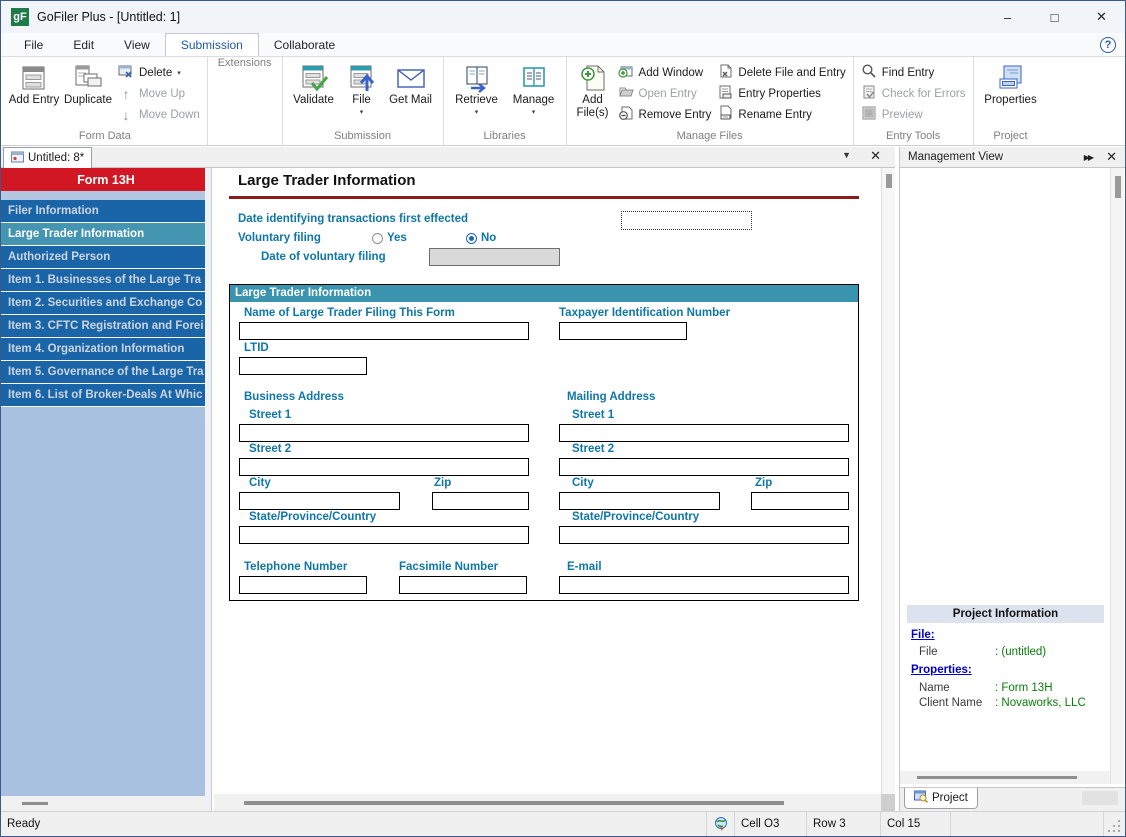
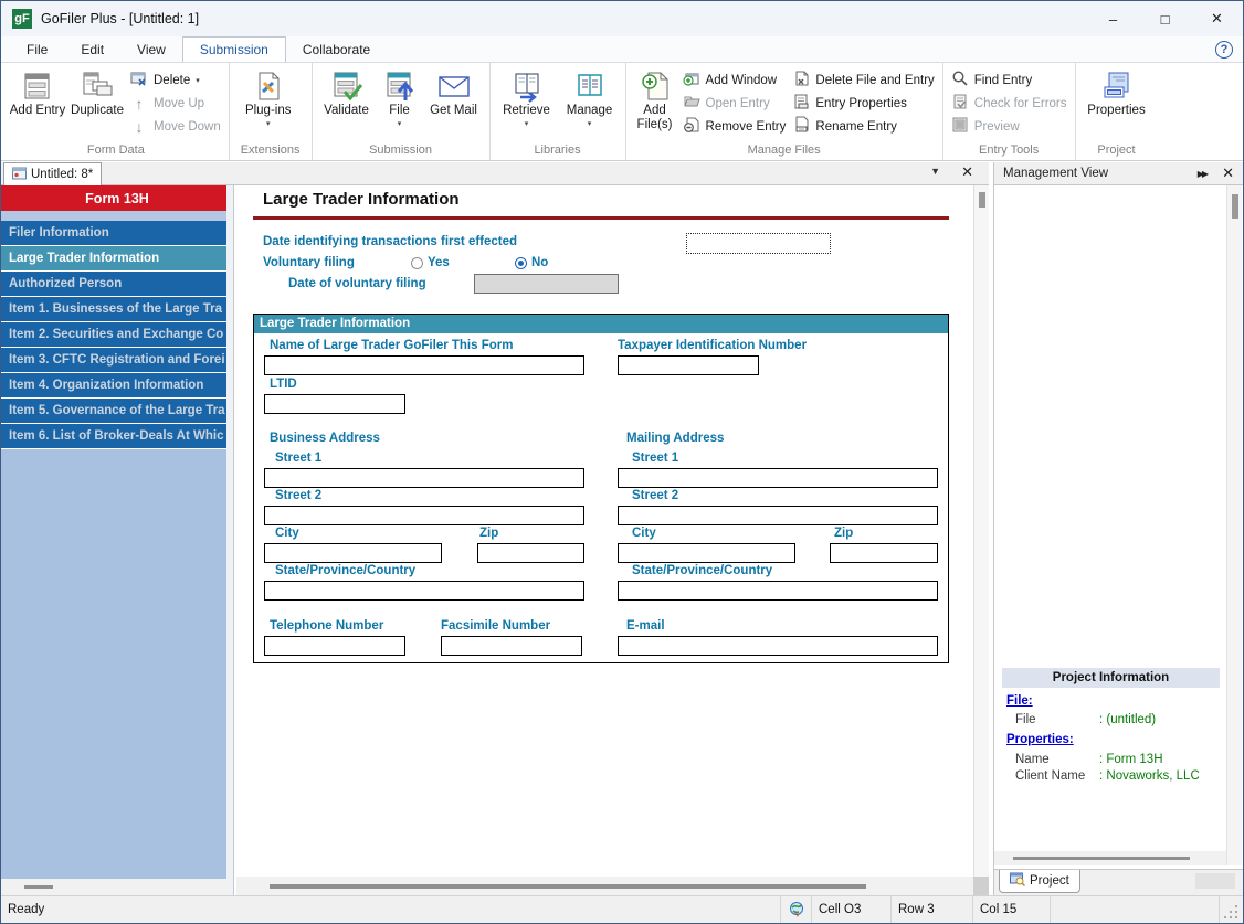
  gF
  GoFiler Plus - [Untitled: 1]
  –
  □
  ✕
  File
  Edit
  View
  Submission
  Collaborate
  ?
  Add Entry
  Duplicate
  Delete
  ↑
  Move Up
  ↓
  Move Down
  Form Data
+ Plug-ins
  Extensions
  Validate
  File
  Get Mail
  Submission
  Retrieve
  Manage
  Libraries
  Add File(s)
  Add Window
  Open Entry
  Remove Entry
  Delete File and Entry
  Entry Properties
  Rename Entry
  Manage Files
  Find Entry
  Check for Errors
  Preview
  Entry Tools
  Properties
  Project
  Untitled: 8*
  ▼
  ✕
  Management View
  ▶▶
  ✕
  Form 13H
  Filer Information
  Large Trader Information
  Authorized Person
  Item 1. Businesses of the Large Tra
  Item 2. Securities and Exchange Co
  Item 3. CFTC Registration and Forei
  Item 4. Organization Information
  Item 5. Governance of the Large Tra
  Item 6. List of Broker-Deals At Whic
  Large Trader Information
  Date identifying transactions first effected
  Voluntary filing
  Yes
  No
  Date of voluntary filing
  Large Trader Information
- Name of Large Trader Filing This Form
+ Name of Large Trader GoFiler This Form
  Taxpayer Identification Number
  LTID
  Business Address
  Mailing Address
  Street 1
  Street 1
  Street 2
  Street 2
  City
  Zip
  City
  Zip
  State/Province/Country
  State/Province/Country
  Telephone Number
  Facsimile Number
  E-mail
  Project Information
  File:
  File
  : (untitled)
  Properties:
  Name
  : Form 13H
  Client Name
  : Novaworks, LLC
  Project
  Ready
  Cell O3
  Row 3
  Col 15
